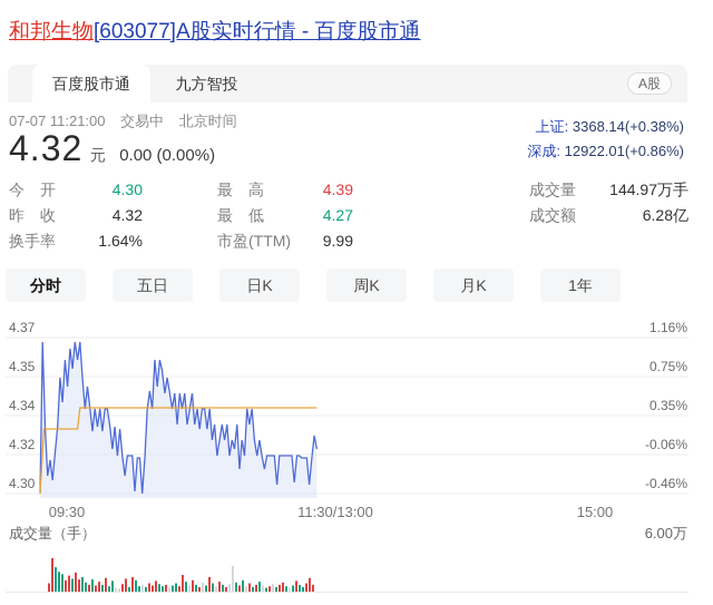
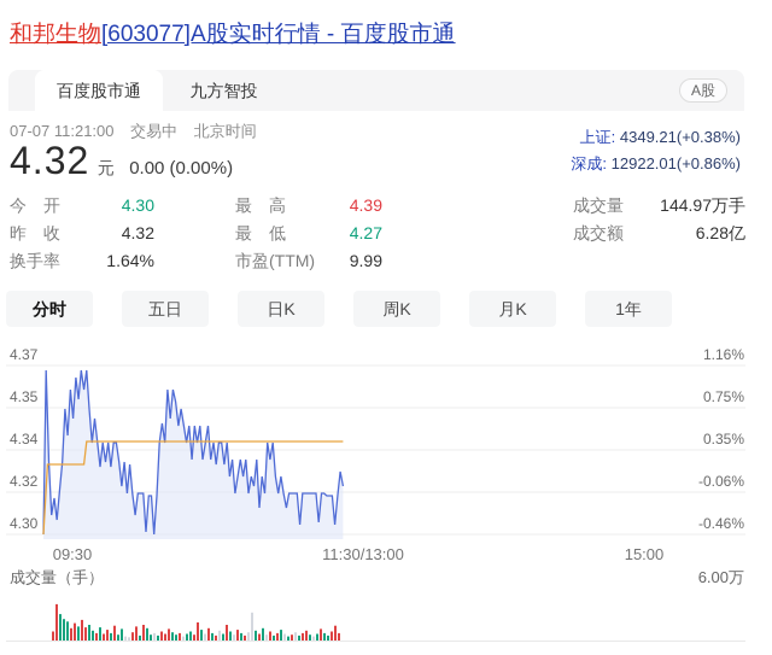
  和邦生物[603077]A股实时行情 - 百度股市通
  百度股市通 九方智投
  A股
  07-07 11:21:00 交易中 北京时间
  4.32 元 0.00 (0.00%)
- 上证: 3368.14(+0.38%)
+ 上证: 4349.21(+0.38%)
  深成: 12922.01(+0.86%)
  今 开
  4.30
  昨 收
  4.32
  换手率
  1.64%
  最 高
  4.39
  最 低
  4.27
  市盈(TTM)
  9.99
  成交量
  144.97万手
  成交额
  6.28亿
  分时
  五日
  日K
  周K
  月K
  1年
  4.37
  4.35
  4.34
  4.32
  4.30
  1.16%
  0.75%
  0.35%
  -0.06%
  -0.46%
  09:30
  11:30/13:00
  15:00
  成交量（手）
  6.00万
